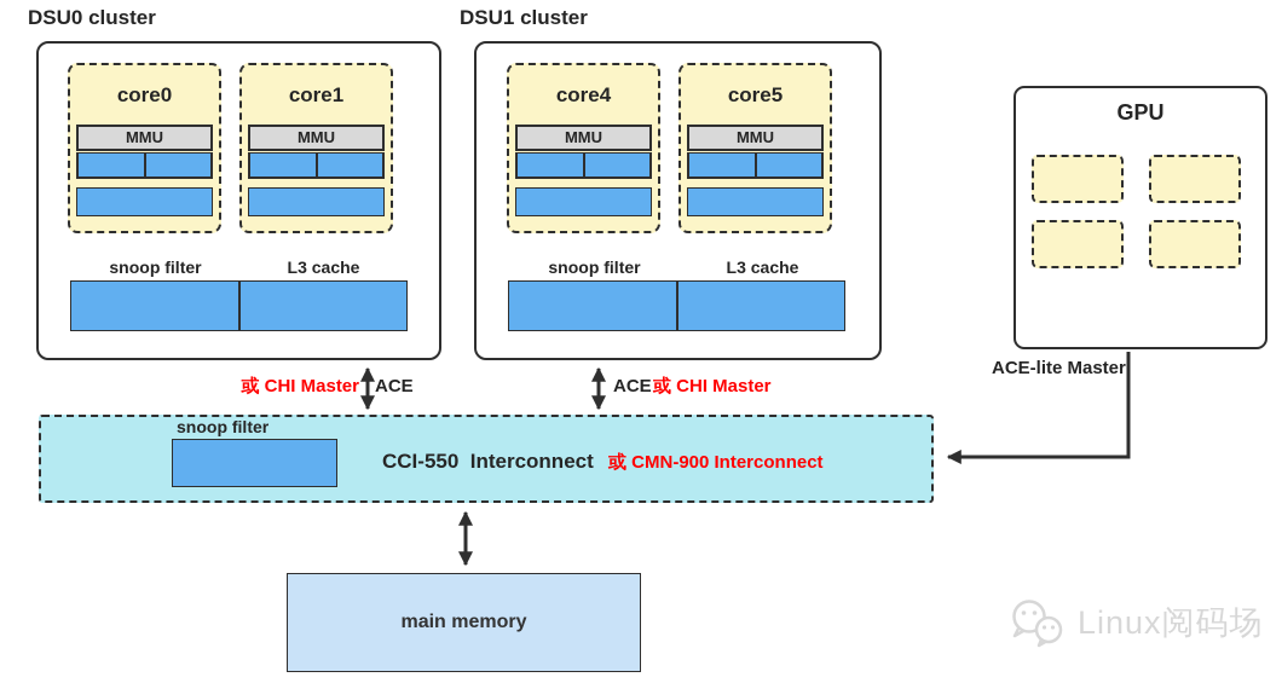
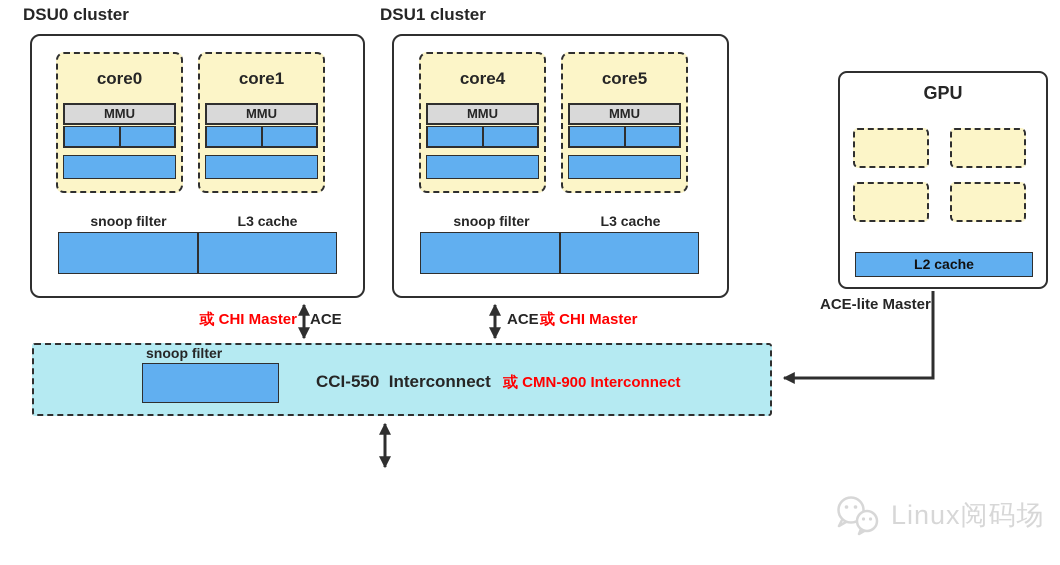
  DSU0 cluster
  core0
  MMU
  core1
  MMU
  snoop filter
  L3 cache
  DSU1 cluster
  core4
  MMU
  core5
  MMU
  snoop filter
  L3 cache
  GPU
+ L2 cache
  ACE-lite Master
  或 CHI Master
  ACE
  ACE
  或 CHI Master
  snoop filter
  CCI-550 Interconnect
  或 CMN-900 Interconnect
- main memory
  Linux阅码场
